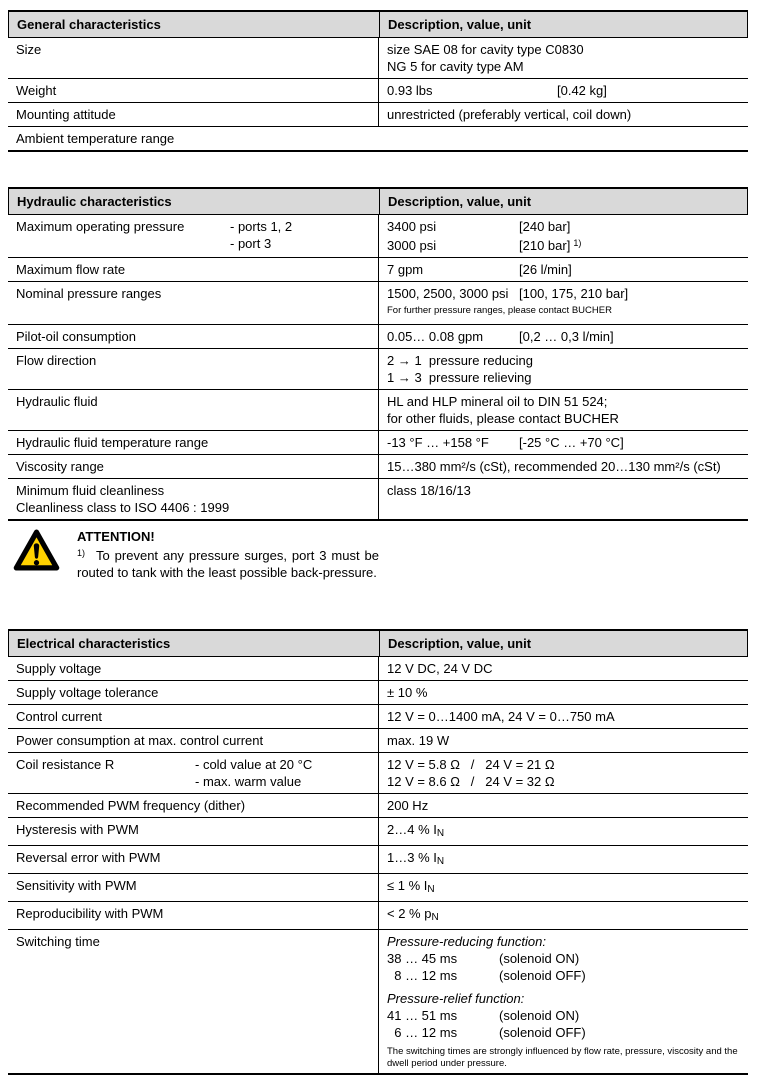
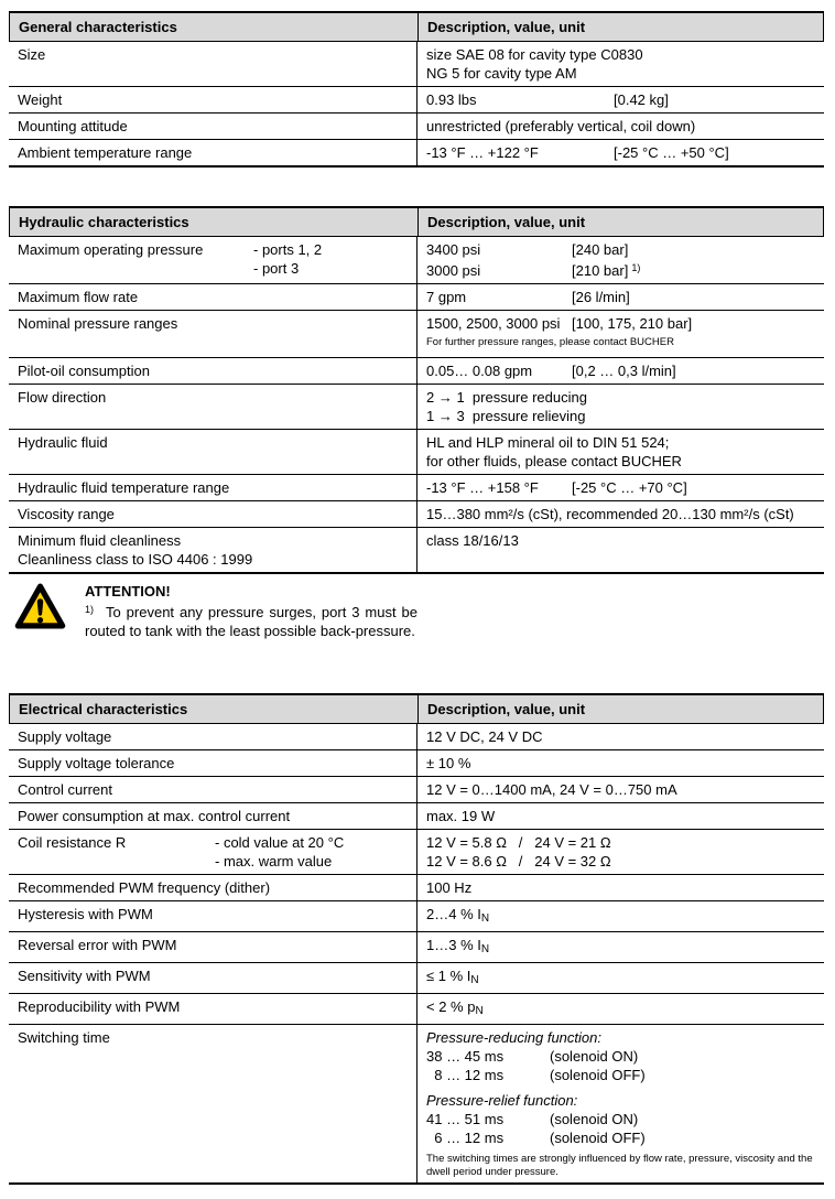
  General characteristics
  Description, value, unit
  Size
  size SAE 08 for cavity type C0830
  NG 5 for cavity type AM
  Weight
  0.93 lbs [0.42 kg]
  Mounting attitude
  unrestricted (preferably vertical, coil down)
  Ambient temperature range
+ -13 °F … +122 °F [-25 °C … +50 °C]
  Hydraulic characteristics
  Description, value, unit
  Maximum operating pressure
  - ports 1, 2
  - port 3
  3400 psi [240 bar]
  3000 psi [210 bar] 1)
  Maximum flow rate
  7 gpm [26 l/min]
  Nominal pressure ranges
  1500, 2500, 3000 psi [100, 175, 210 bar]
  For further pressure ranges, please contact BUCHER
  Pilot-oil consumption
  0.05… 0.08 gpm [0,2 … 0,3 l/min]
  Flow direction
  2 → 1 pressure reducing
  1 → 3 pressure relieving
  Hydraulic fluid
  HL and HLP mineral oil to DIN 51 524;
  for other fluids, please contact BUCHER
  Hydraulic fluid temperature range
  -13 °F … +158 °F [-25 °C … +70 °C]
  Viscosity range
  15…380 mm²/s (cSt), recommended 20…130 mm²/s (cSt)
  Minimum fluid cleanliness
  Cleanliness class to ISO 4406 : 1999
  class 18/16/13
  ATTENTION!
  1) To prevent any pressure surges, port 3 must be routed to tank with the least possible back-pressure.
  Electrical characteristics
  Description, value, unit
  Supply voltage
  12 V DC, 24 V DC
  Supply voltage tolerance
  ± 10 %
  Control current
  12 V = 0…1400 mA, 24 V = 0…750 mA
  Power consumption at max. control current
  max. 19 W
  Coil resistance R
  - cold value at 20 °C
  - max. warm value
  12 V = 5.8 Ω / 24 V = 21 Ω
  12 V = 8.6 Ω / 24 V = 32 Ω
  Recommended PWM frequency (dither)
- 200 Hz
+ 100 Hz
  Hysteresis with PWM
  2…4 % IN
  Reversal error with PWM
  1…3 % IN
  Sensitivity with PWM
  ≤ 1 % IN
  Reproducibility with PWM
  < 2 % pN
  Switching time
  Pressure-reducing function:
  38 … 45 ms (solenoid ON)
  8 … 12 ms (solenoid OFF)
  Pressure-relief function:
  41 … 51 ms (solenoid ON)
  6 … 12 ms (solenoid OFF)
  The switching times are strongly influenced by flow rate, pressure, viscosity and the dwell period under pressure.
